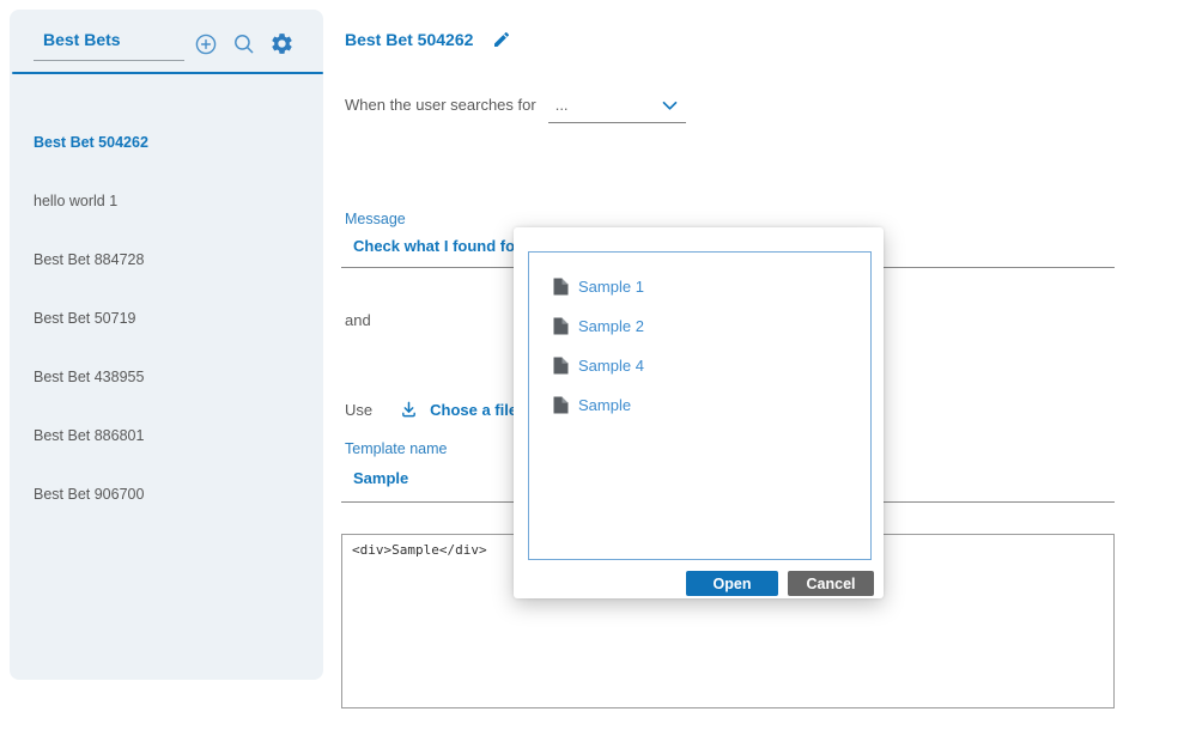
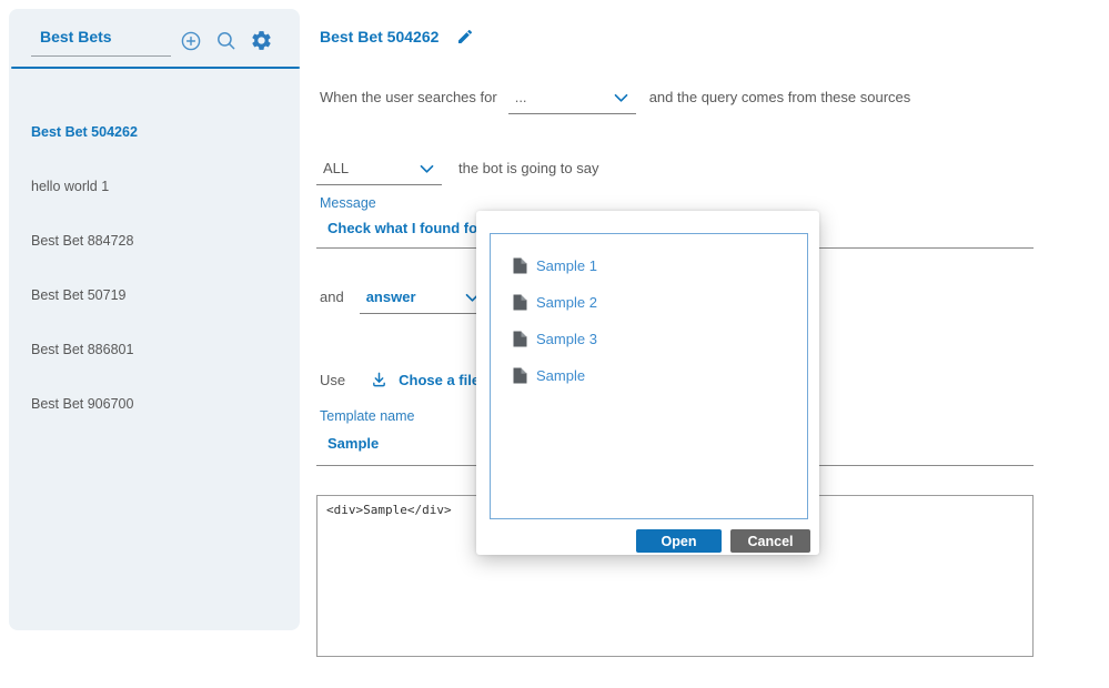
  Best Bets
  Best Bet 504262
  hello world 1
  Best Bet 884728
  Best Bet 50719
- Best Bet 438955
  Best Bet 886801
  Best Bet 906700
  Best Bet 504262
  When the user searches for
  ...
+ and the query comes from these sources
+ ALL
+ the bot is going to say
  Message
  Check what I found fo
  and
+ answer
  Use
  Template name
  Sample
  <div>Sample</div>
  Sample 1
  Sample 2
- Sample 4
+ Sample 3
  Sample
  Open
  Cancel
